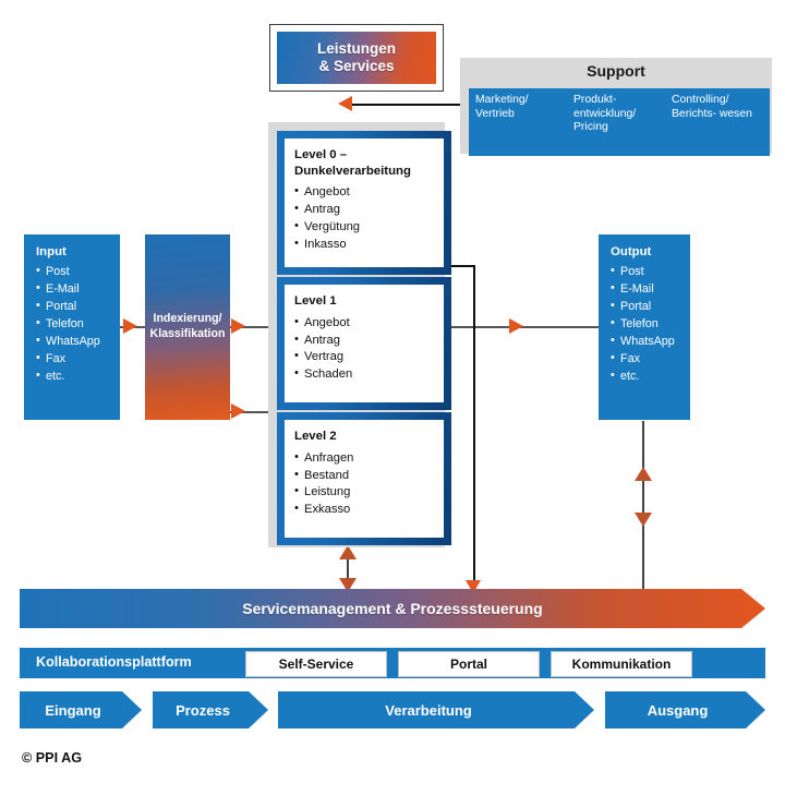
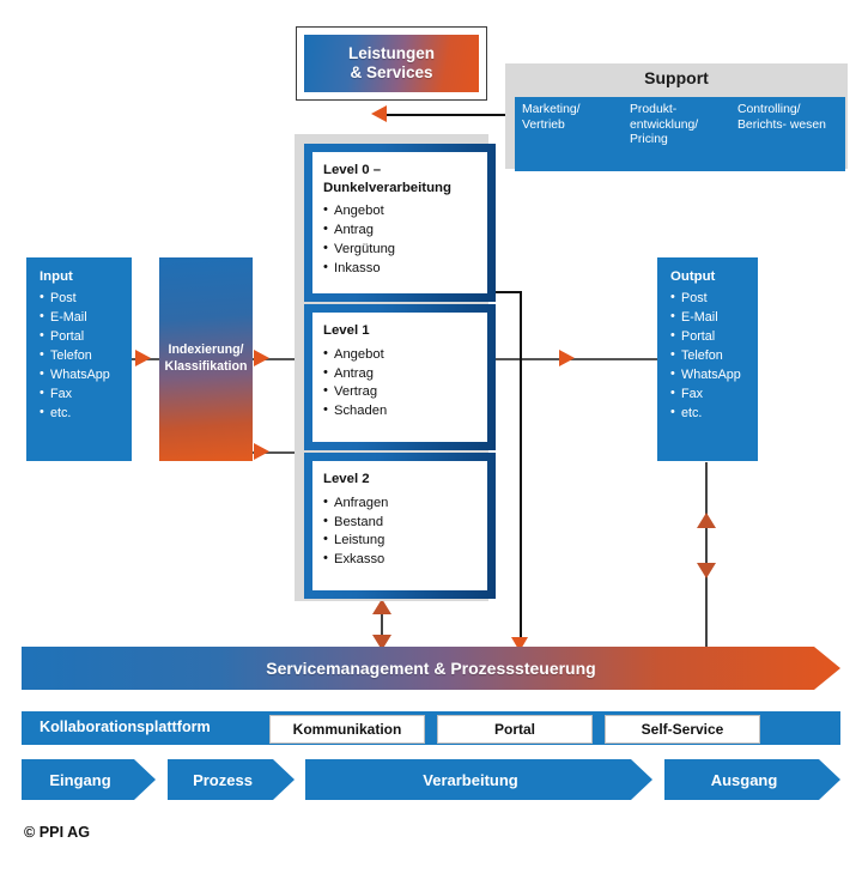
  Leistungen
  & Services
  Support
  Marketing/ Vertrieb
  Produkt- entwicklung/ Pricing
  Controlling/ Berichts- wesen
  Level 0 – Dunkelverarbeitung
  Angebot
  Antrag
  Vergütung
  Inkasso
  Level 1
  Angebot
  Antrag
  Vertrag
  Schaden
  Level 2
  Anfragen
  Bestand
  Leistung
  Exkasso
  Input
  Post
  E-Mail
  Portal
  Telefon
  WhatsApp
  Fax
  etc.
  Indexierung/
  Klassifikation
  Output
  Post
  E-Mail
  Portal
  Telefon
  WhatsApp
  Fax
  etc.
  Servicemanagement & Prozesssteuerung
  Kollaborationsplattform
- Self-Service
+ Kommunikation
  Portal
- Kommunikation
+ Self-Service
  Eingang
  Prozess
  Verarbeitung
  Ausgang
  © PPI AG
